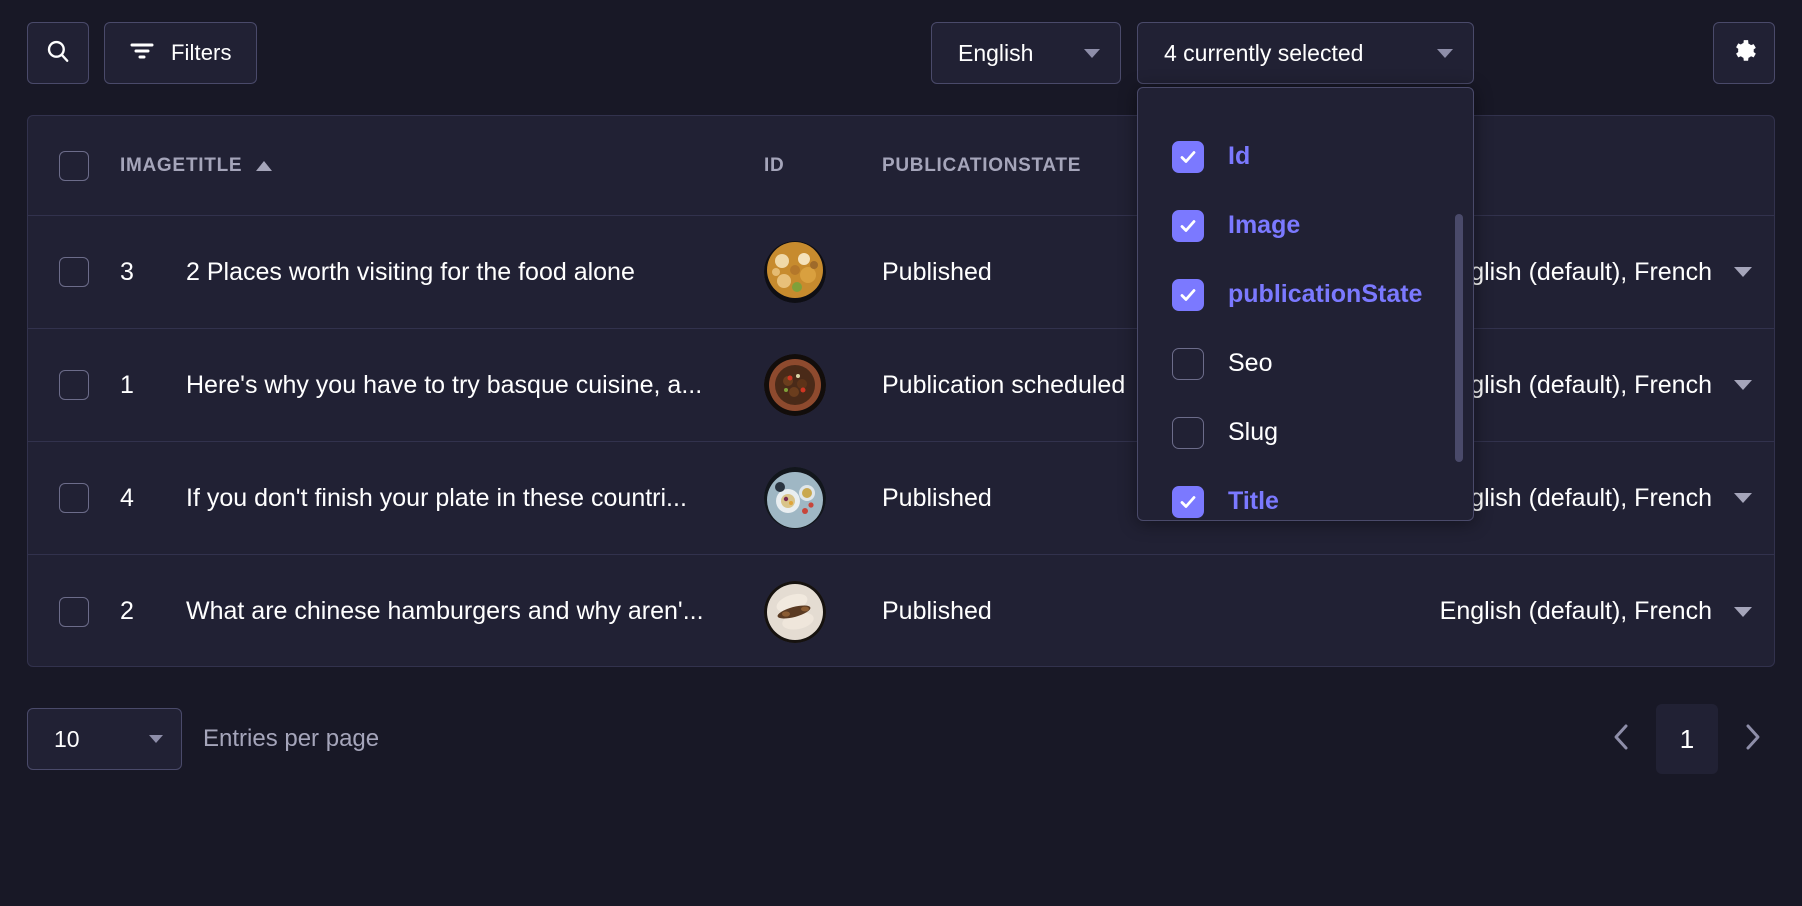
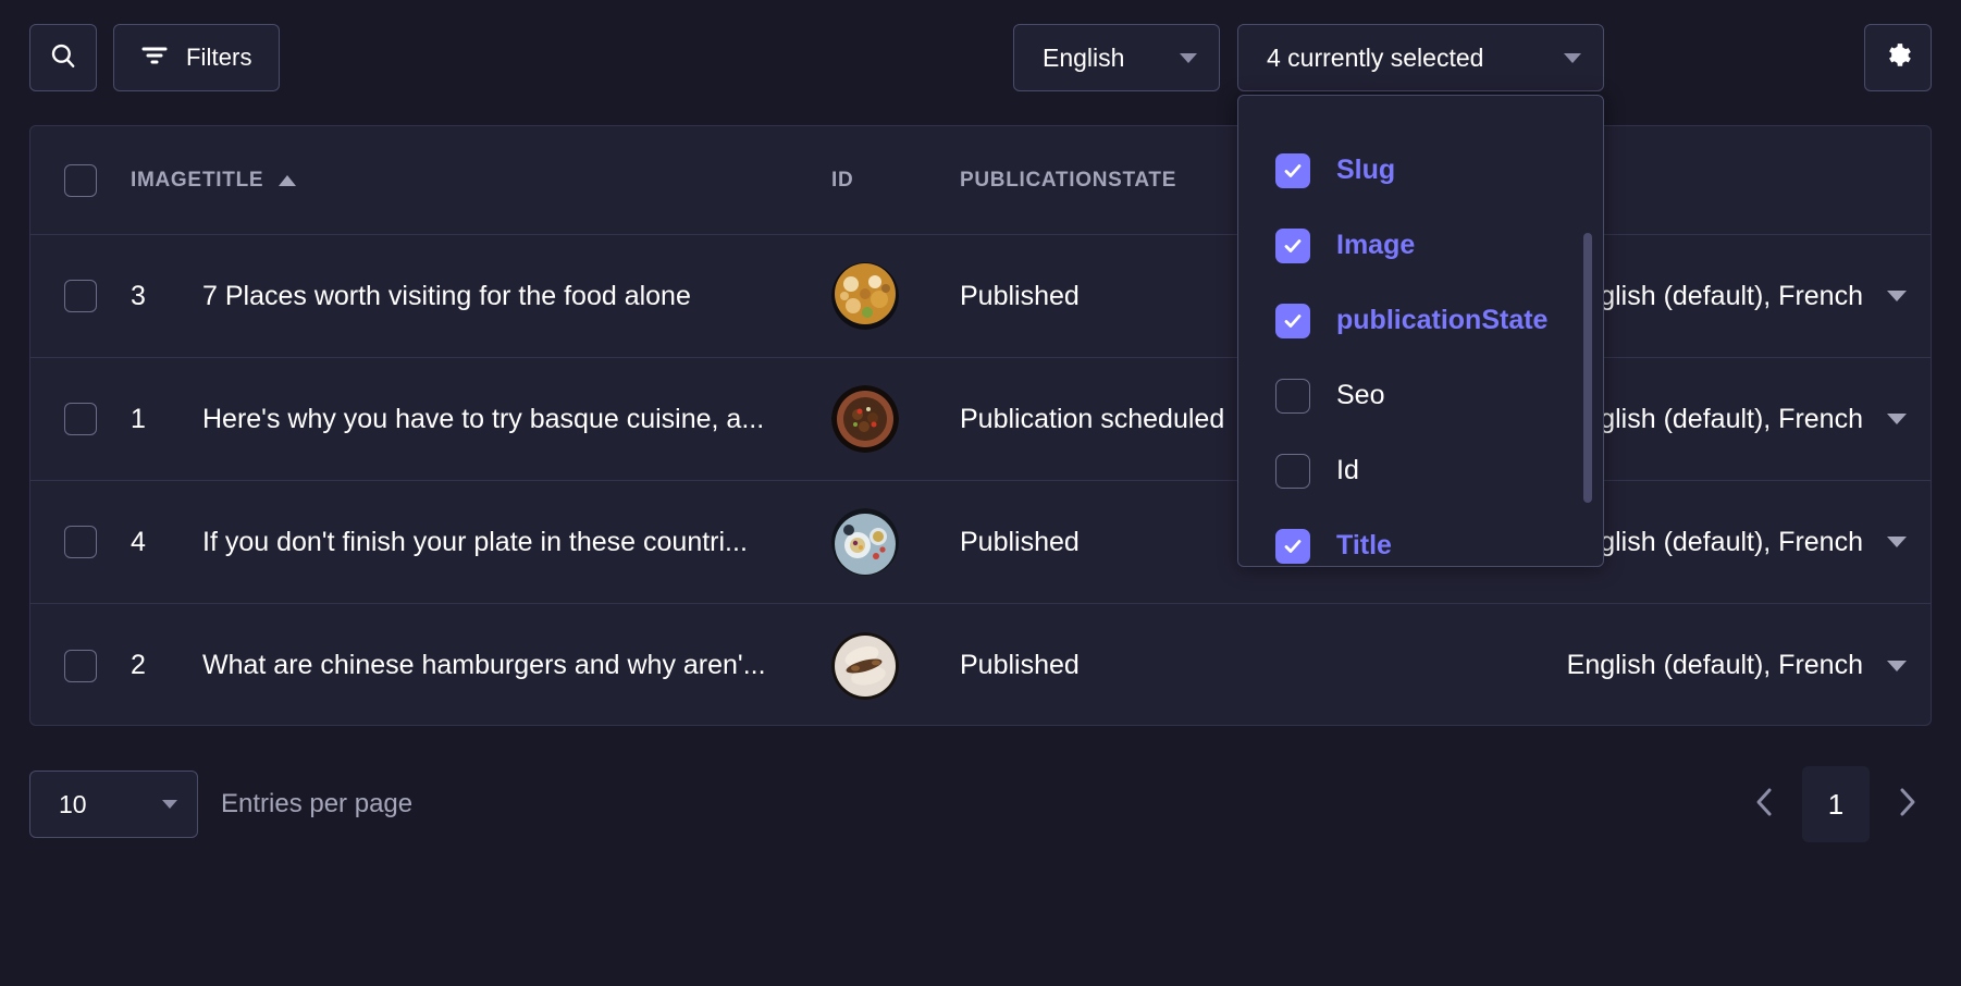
  Filters
  English
  4 currently selected
  IMAGE
  TITLE
  ID
  PUBLICATIONSTATE
  3
- 2 Places worth visiting for the food alone
+ 7 Places worth visiting for the food alone
  Published
  glish (default), French
  1
  Here's why you have to try basque cuisine, a...
  Publication scheduled
  glish (default), French
  4
  If you don't finish your plate in these countri...
  Published
  glish (default), French
  2
  What are chinese hamburgers and why aren'...
  Published
  English (default), French
  10
  Entries per page
  1
- Id
+ Slug
  Image
  publicationState
  Seo
- Slug
+ Id
  Title
